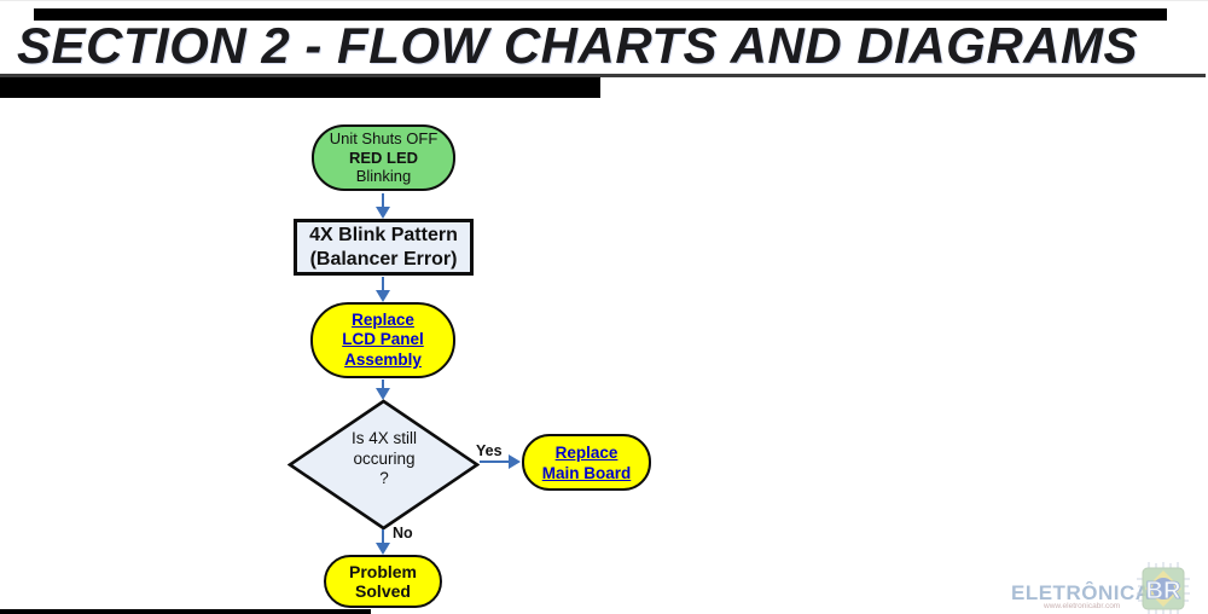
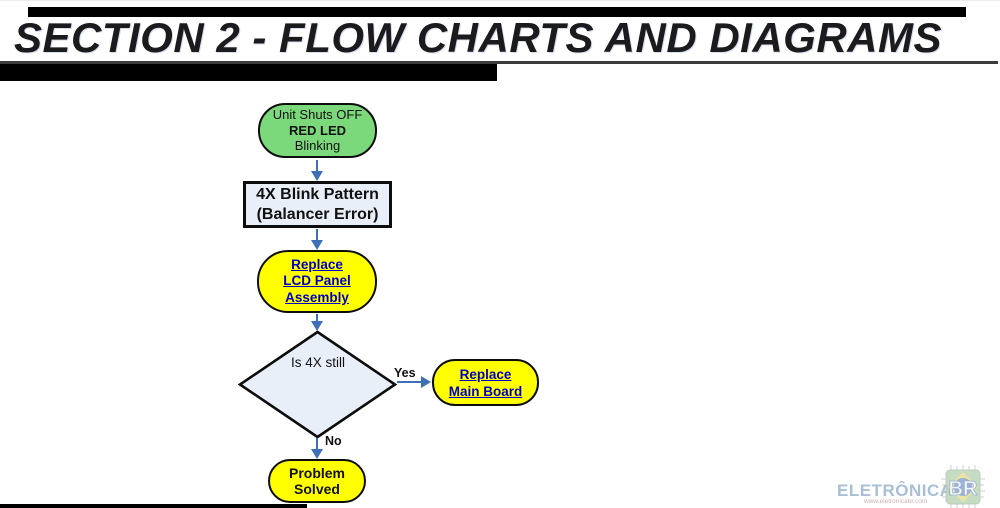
  SECTION 2 - FLOW CHARTS AND DIAGRAMS
  Unit Shuts OFF
  RED LED
  Blinking
  4X Blink Pattern
  (Balancer Error)
  Replace
  LCD Panel
  Assembly
  Is 4X still
- occuring
- ?
  Yes
  Replace
  Main Board
  No
  Problem
  Solved
  ELETRÔNICA
  BR
